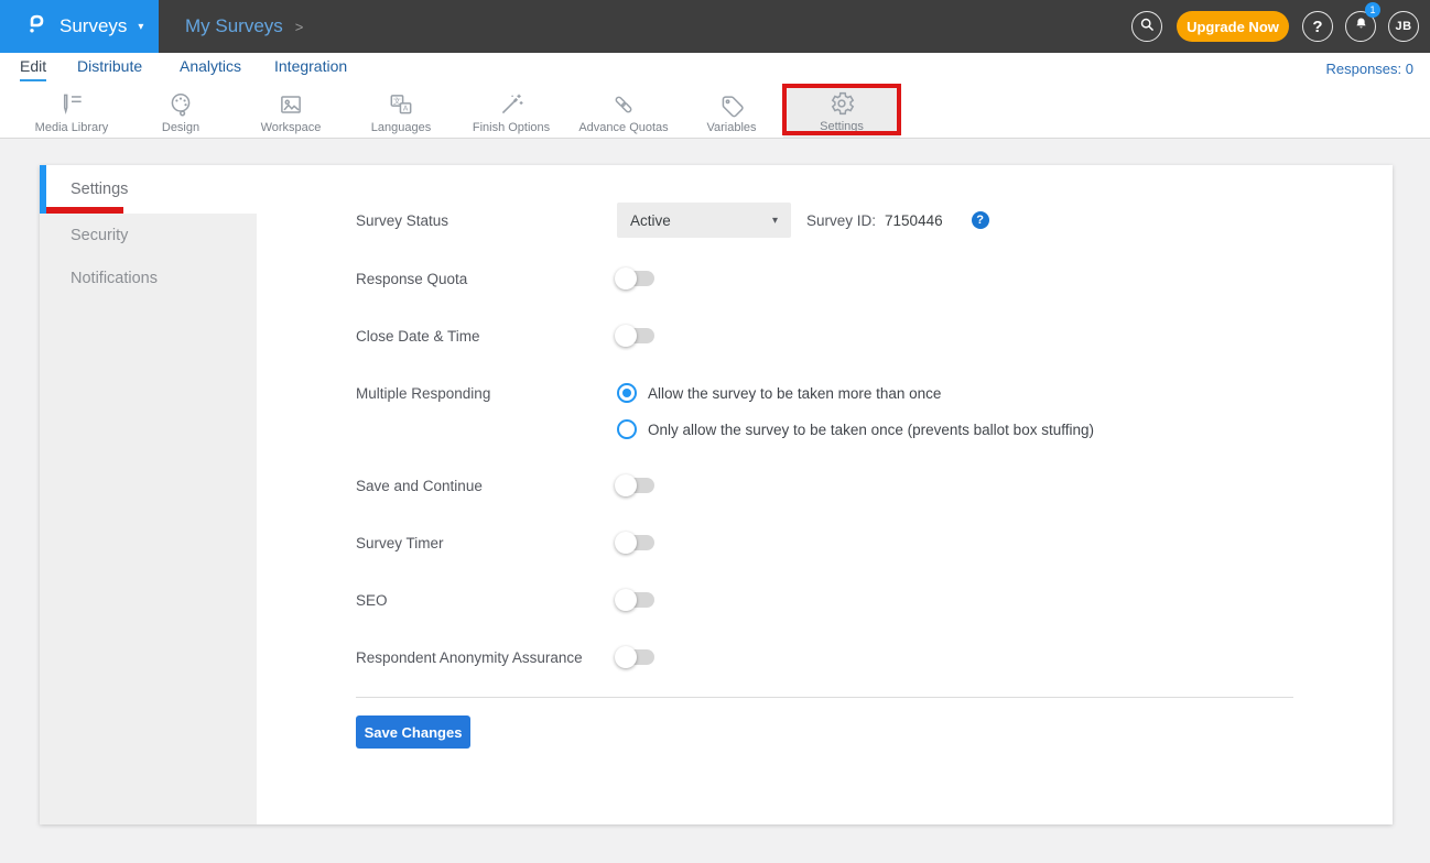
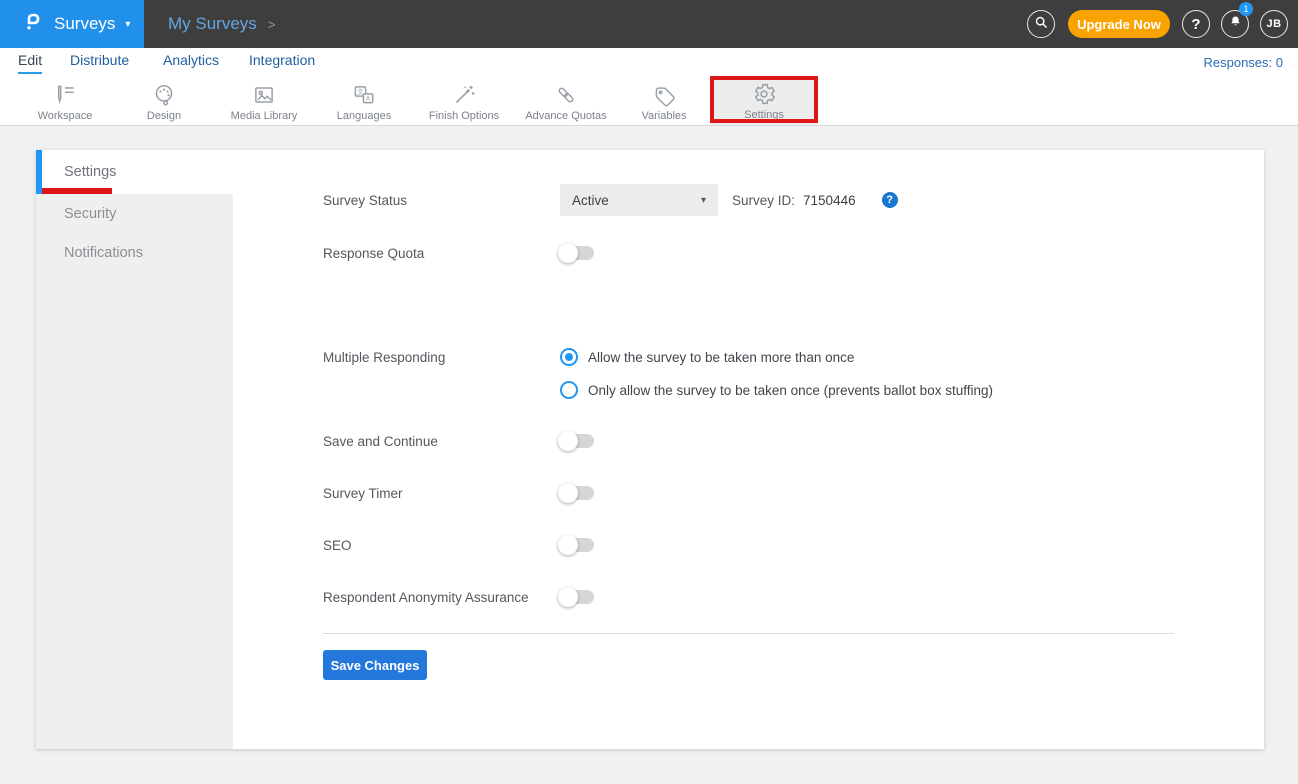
  Surveys
  ▾
  My Surveys
  >
  Upgrade Now
  ?
  1
  JB
  Edit
  Distribute
  Analytics
  Integration
  Responses: 0
- Media Library
+ Workspace
  Design
- Workspace
+ Media Library
  文
  A
  Languages
  Finish Options
  Advance Quotas
  Variables
  Settings
  Settings
  Security
  Notifications
  Survey Status
  Active
  ▾
  Survey ID:
  7150446
  ?
  Response Quota
- Close Date & Time
  Multiple Responding
  Allow the survey to be taken more than once
  Only allow the survey to be taken once (prevents ballot box stuffing)
  Save and Continue
  Survey Timer
  SEO
  Respondent Anonymity Assurance
  Save Changes
